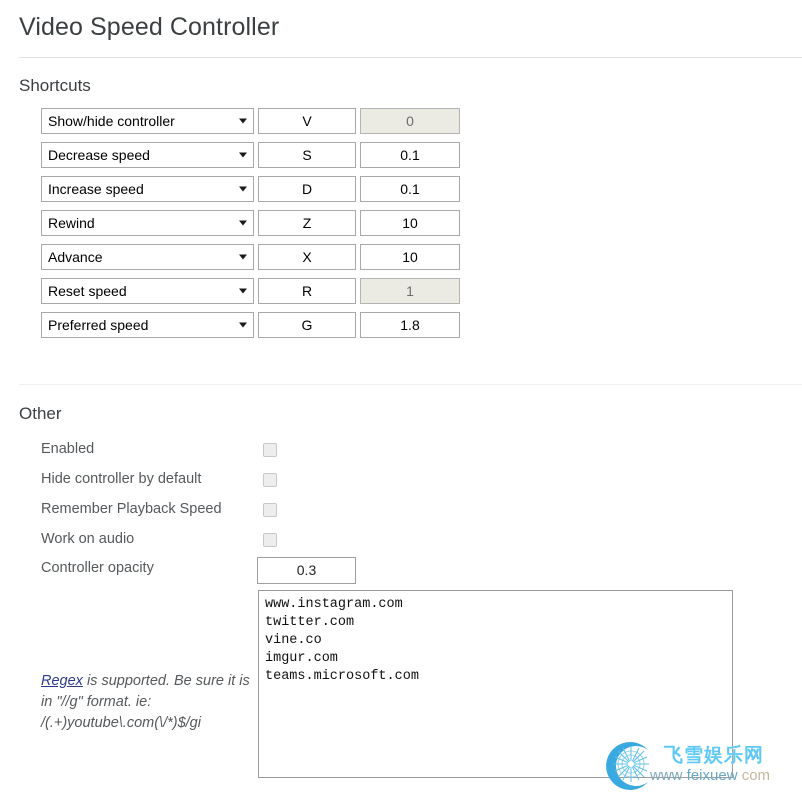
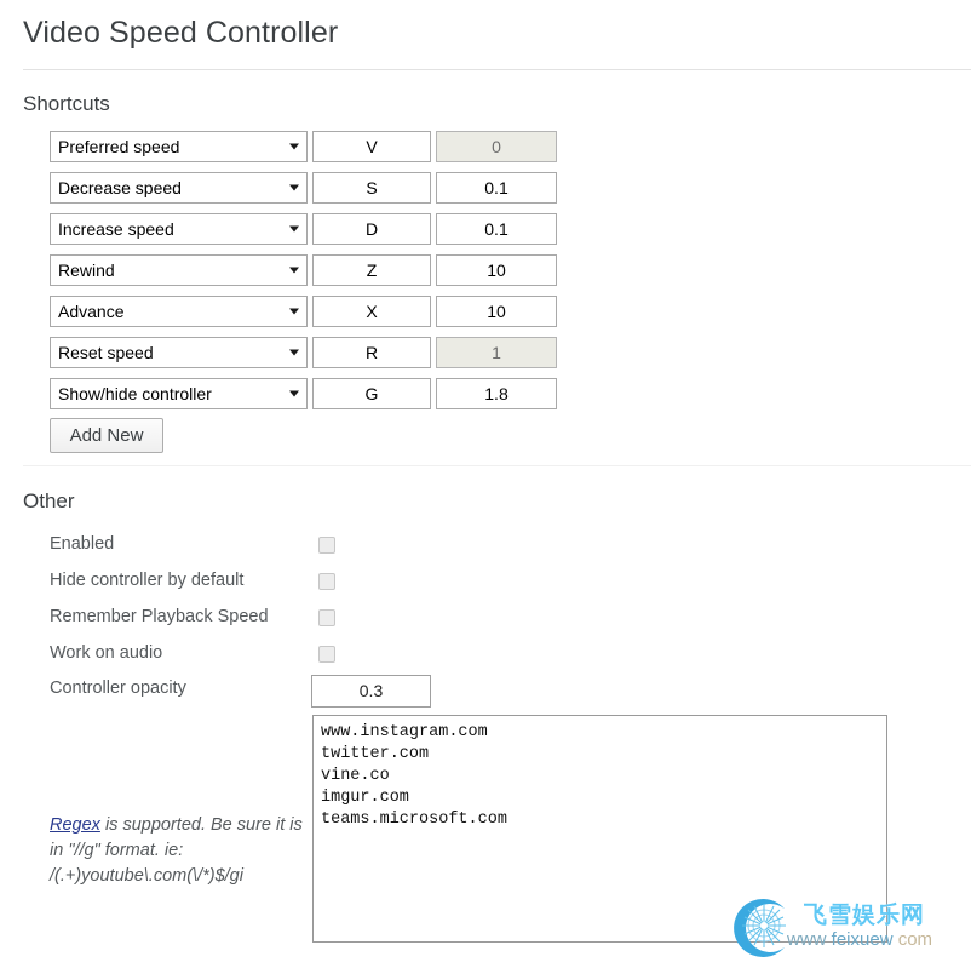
  Video Speed Controller
  Shortcuts
- Show/hide controller
+ Preferred speed
  V
  0
  Decrease speed
  S
  0.1
  Increase speed
  D
  0.1
  Rewind
  Z
  10
  Advance
  X
  10
  Reset speed
  R
  1
- Preferred speed
+ Show/hide controller
  G
  1.8
+ Add New
  Other
  Enabled
  Hide controller by default
  Remember Playback Speed
  Work on audio
  Controller opacity
  0.3
  Regex is supported. Be sure it is in "//g" format. ie: /(.+)youtube\.com(\/*)$/gi
  www.instagram.com
  twitter.com
  vine.co
  imgur.com
  teams.microsoft.com
  飞雪娱乐网
  www feixuew com
